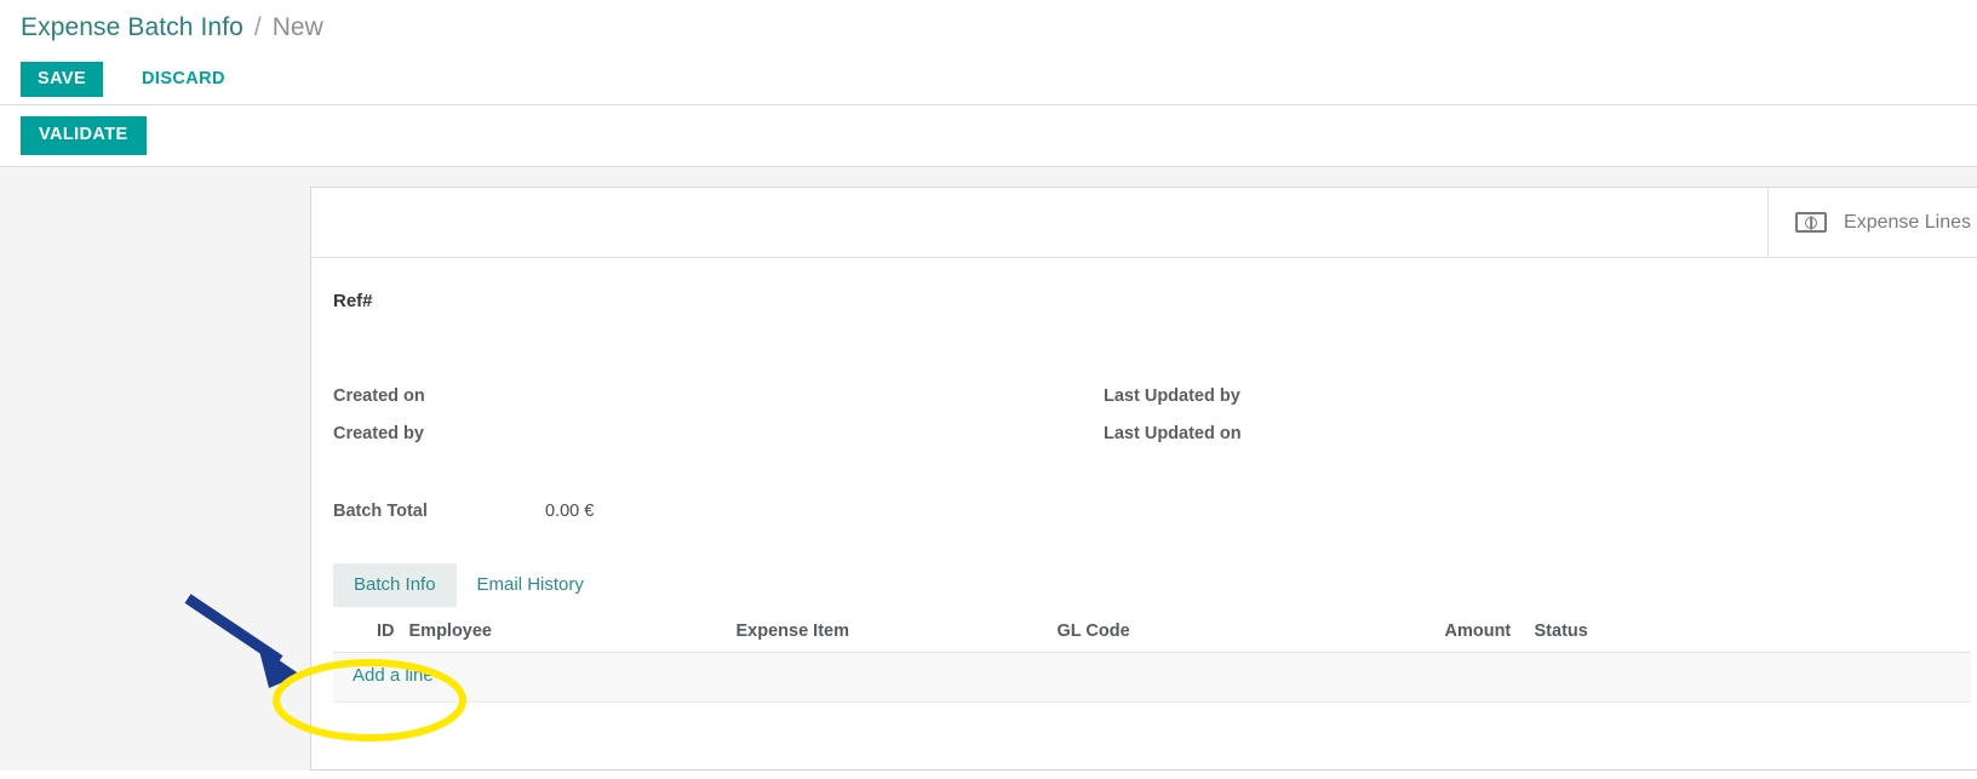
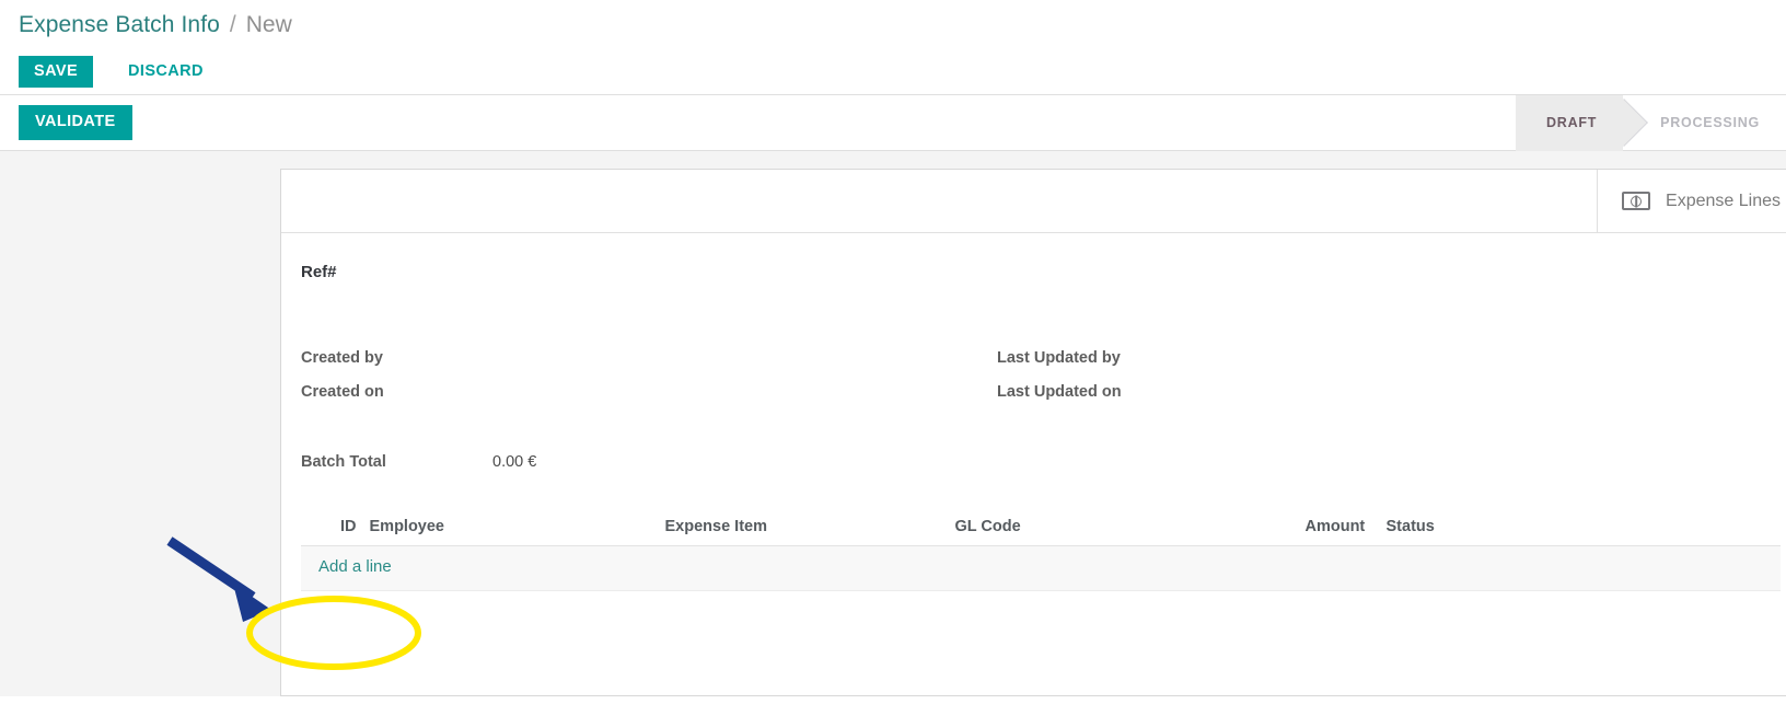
  Expense Batch Info
  /
  New
  SAVE
  DISCARD
  VALIDATE
+ DRAFT
+ PROCESSING
  Expense Lines
  Ref#
- Created on
+ Created by
  Last Updated by
- Created by
+ Created on
  Last Updated on
  Batch Total
  0.00 €
- Batch Info
- Email History
  ID	Employee	Expense Item	GL Code	Amount	Status
  Add a line
